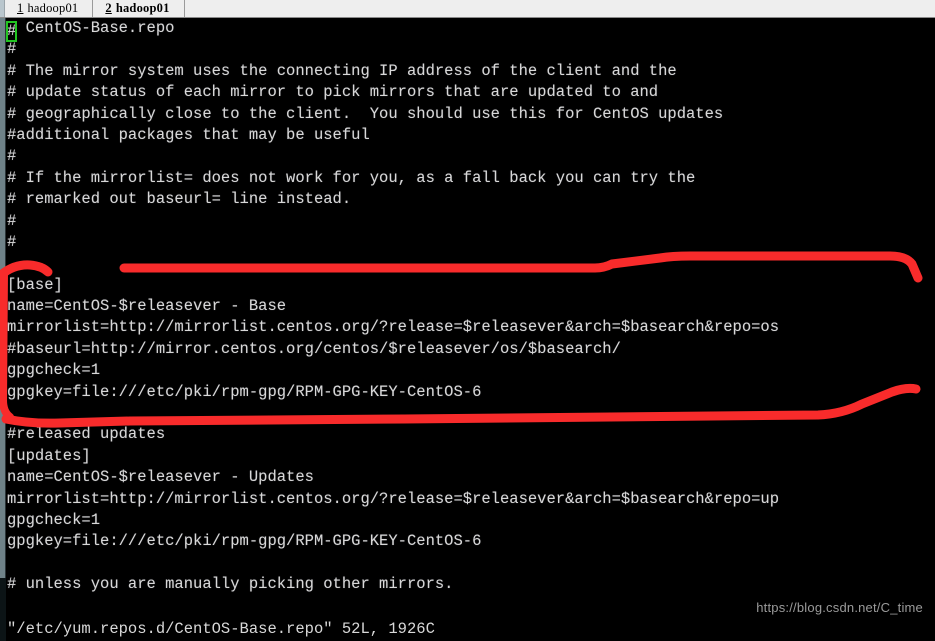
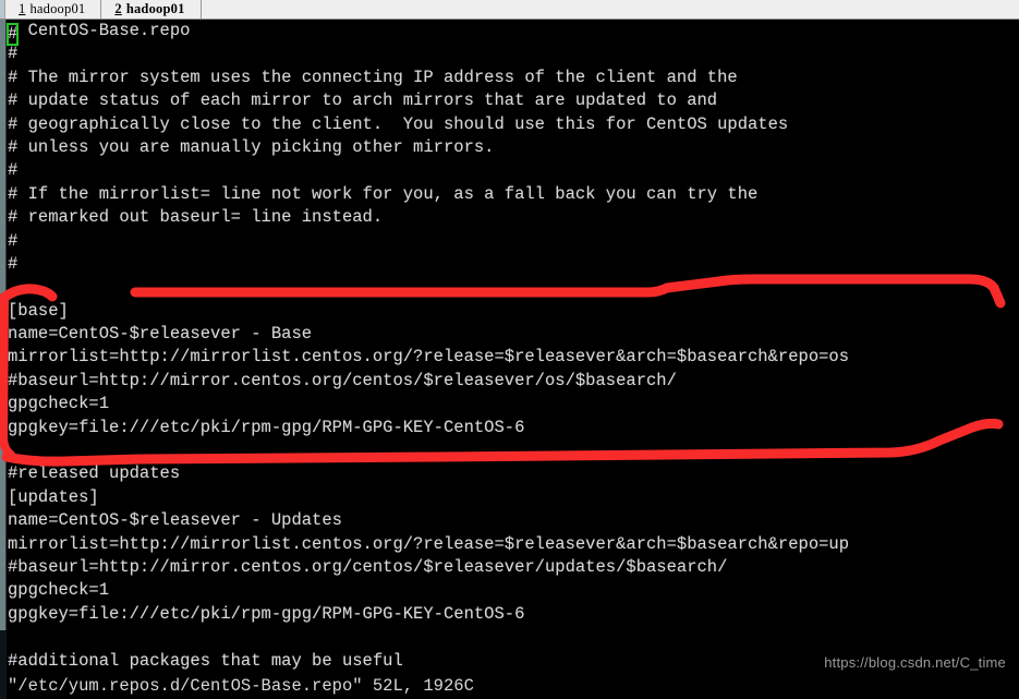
  1
  hadoop01
  2
  hadoop01
  # CentOS-Base.repo
  #
  # The mirror system uses the connecting IP address of the client and the
- # update status of each mirror to pick mirrors that are updated to and
+ # update status of each mirror to arch mirrors that are updated to and
  # geographically close to the client. You should use this for CentOS updates
- #additional packages that may be useful
+ # unless you are manually picking other mirrors.
  #
- # If the mirrorlist= does not work for you, as a fall back you can try the
+ # If the mirrorlist= line not work for you, as a fall back you can try the
  # remarked out baseurl= line instead.
  #
  #
  [base]
  name=CentOS-$releasever - Base
  mirrorlist=http://mirrorlist.centos.org/?release=$releasever&arch=$basearch&repo=os
  #baseurl=http://mirror.centos.org/centos/$releasever/os/$basearch/
  gpgcheck=1
  gpgkey=file:///etc/pki/rpm-gpg/RPM-GPG-KEY-CentOS-6
  #released updates
  [updates]
  name=CentOS-$releasever - Updates
  mirrorlist=http://mirrorlist.centos.org/?release=$releasever&arch=$basearch&repo=up
+ #baseurl=http://mirror.centos.org/centos/$releasever/updates/$basearch/
  gpgcheck=1
  gpgkey=file:///etc/pki/rpm-gpg/RPM-GPG-KEY-CentOS-6
- # unless you are manually picking other mirrors.
+ #additional packages that may be useful
  "/etc/yum.repos.d/CentOS-Base.repo" 52L, 1926C
  https://blog.csdn.net/C_time
